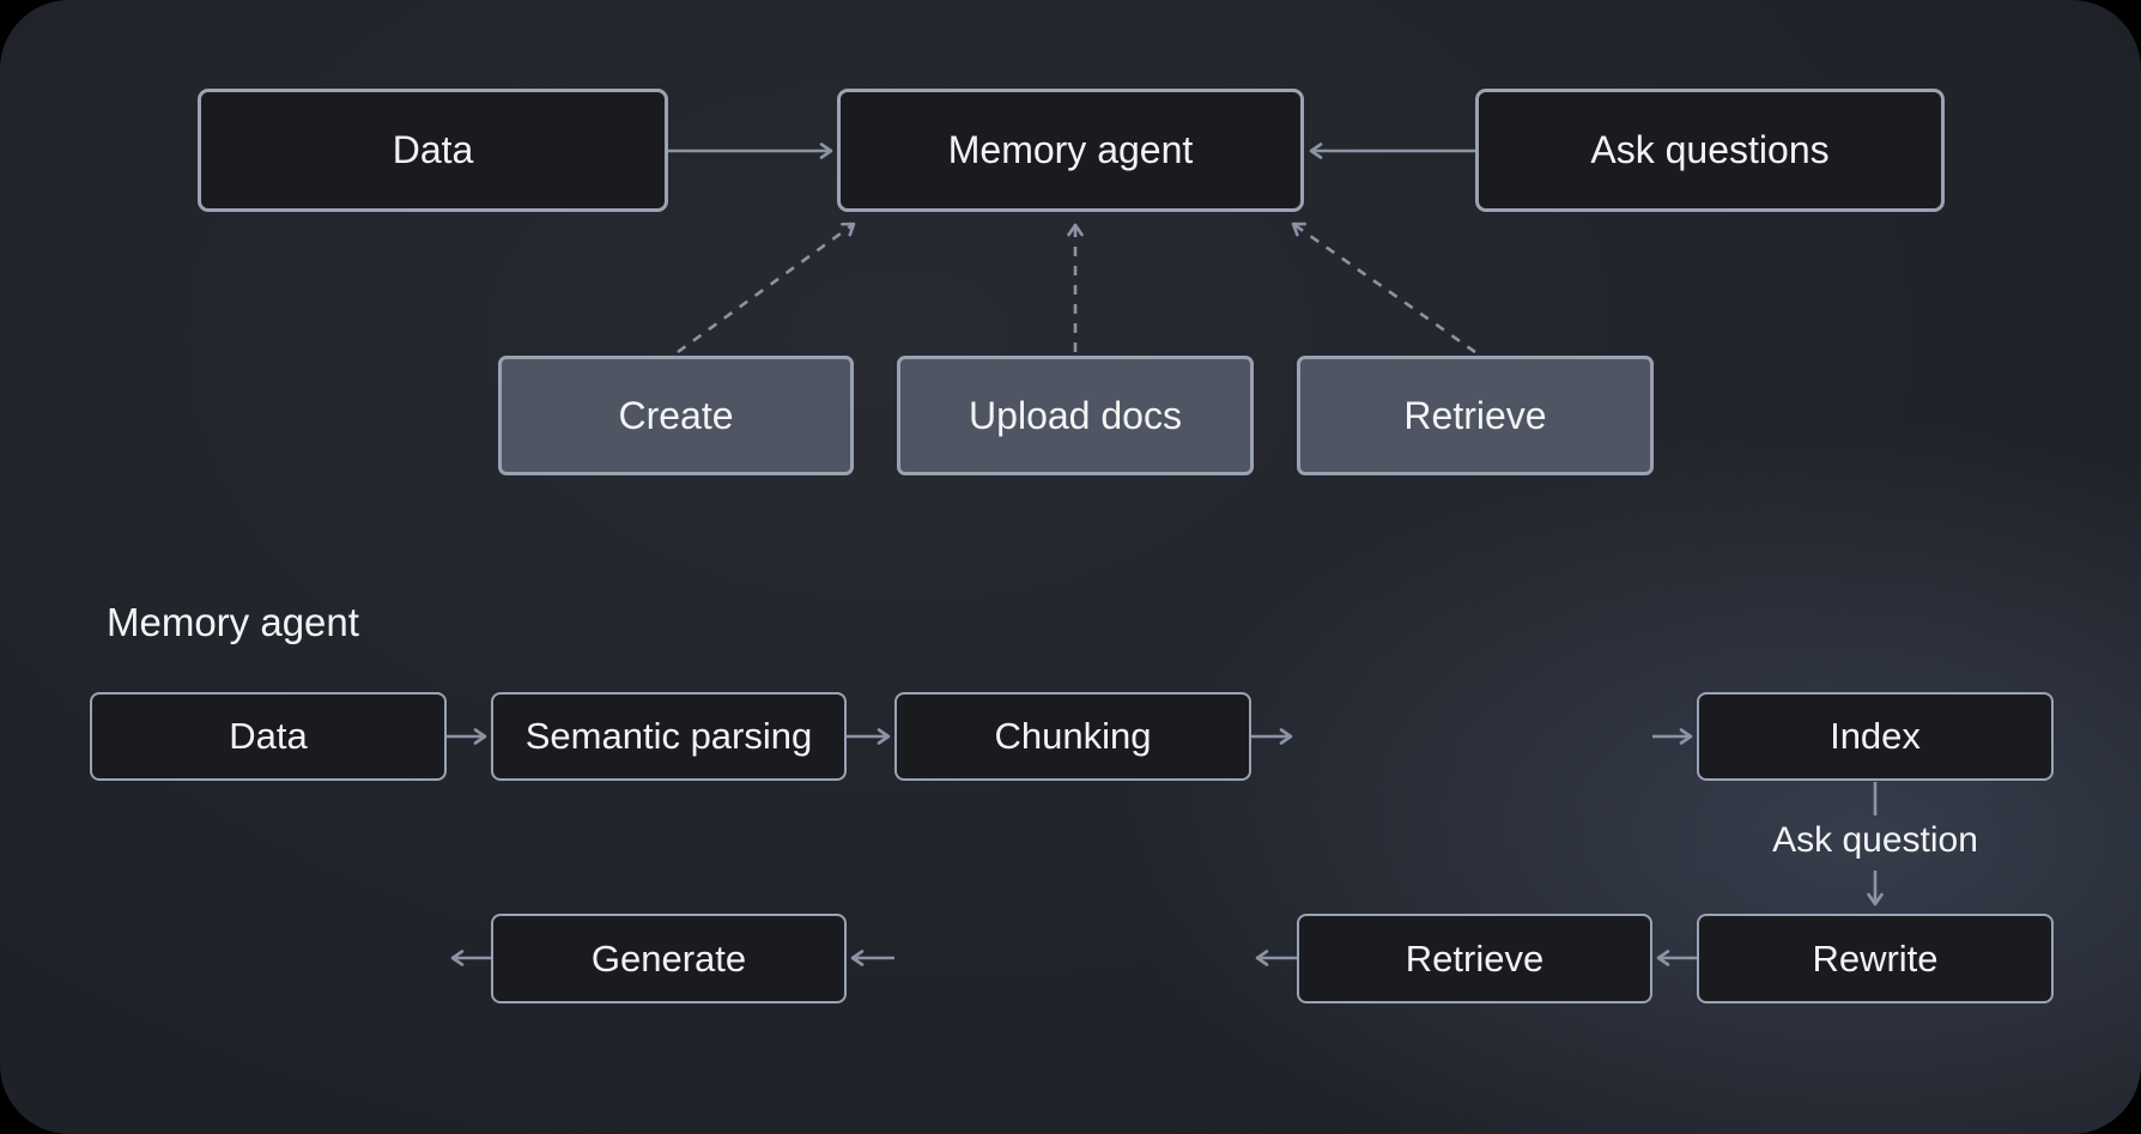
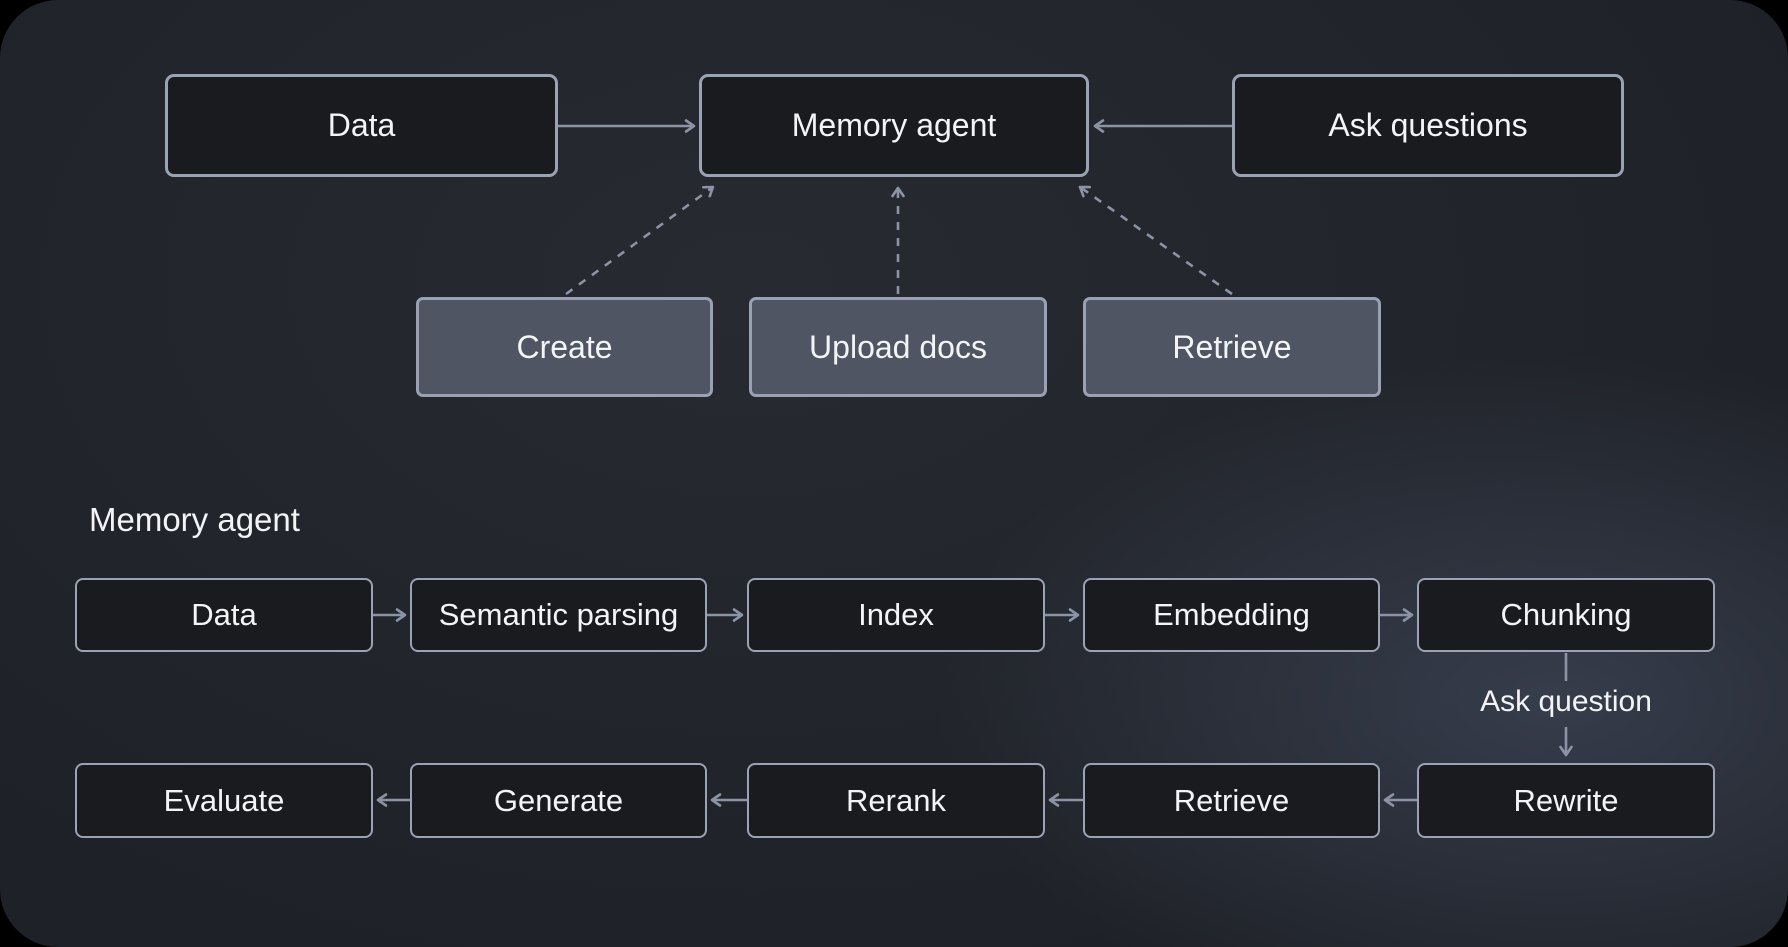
  Data
  Memory agent
  Ask questions
  Create
  Upload docs
  Retrieve
  Memory agent
  Data
  Semantic parsing
- Chunking
+ Index
+ Embedding
- Index
+ Chunking
  Ask question
+ Evaluate
  Generate
+ Rerank
  Retrieve
  Rewrite
